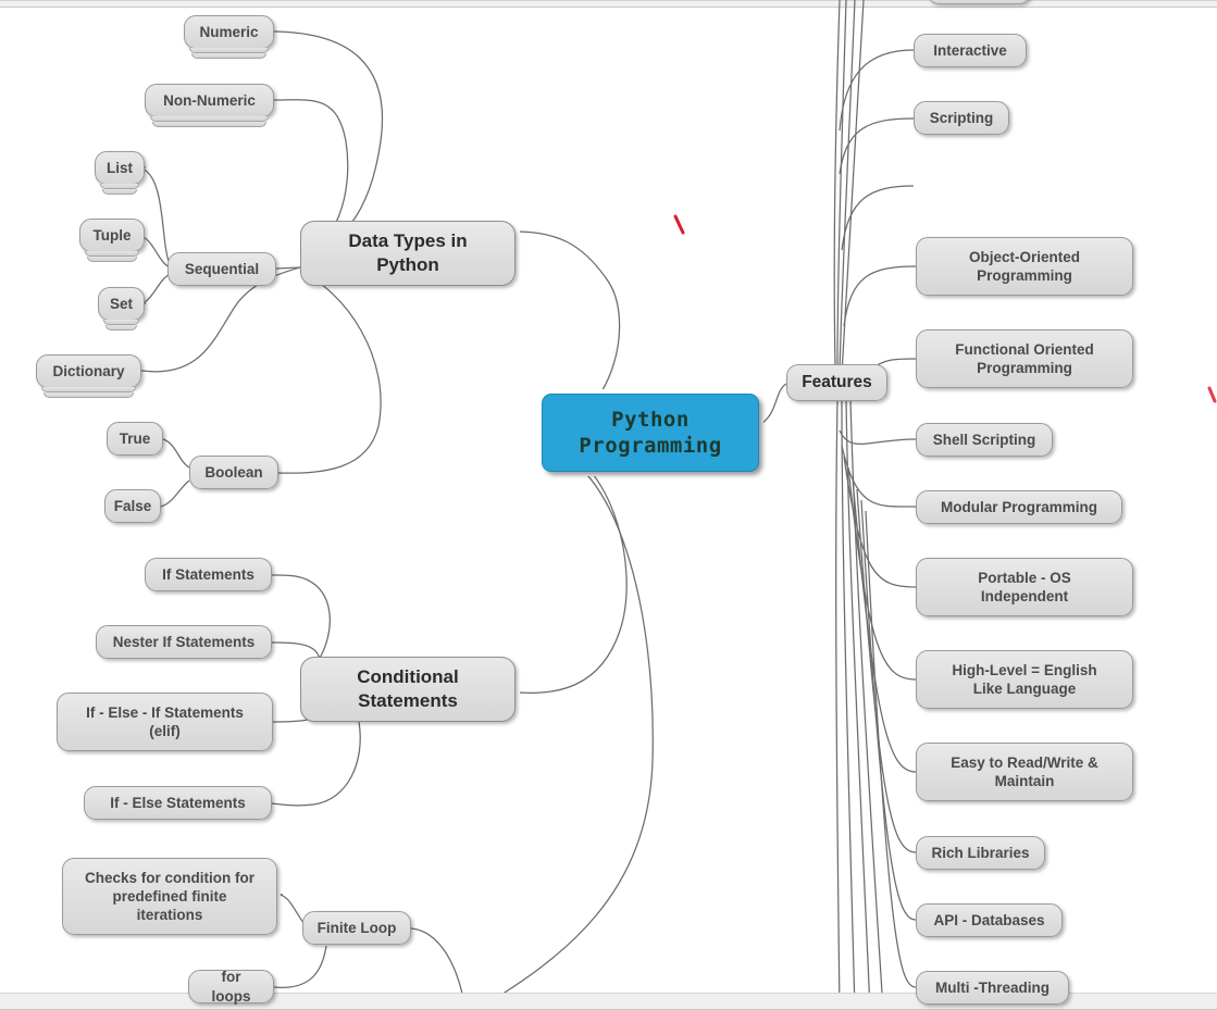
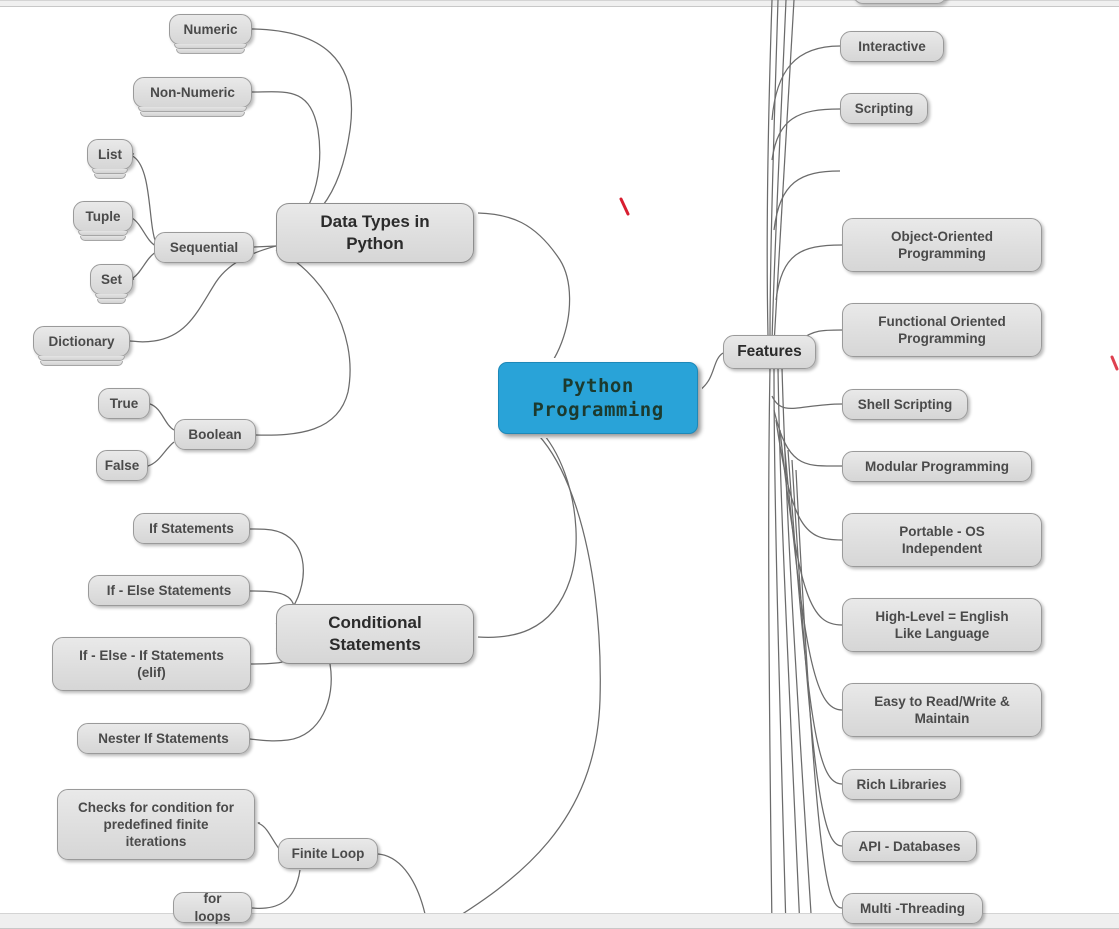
  Python
  Programming
  Data Types in
  Python
  Numeric
  Non-Numeric
  Sequential
  List
  Tuple
  Set
  Dictionary
  Boolean
  True
  False
  Conditional
  Statements
  If Statements
- Nester If Statements
+ If - Else Statements
  If - Else - If Statements
  (elif)
- If - Else Statements
+ Nester If Statements
  Finite Loop
  Checks for condition for
  predefined finite
  iterations
  for loops
  Features
  Interactive
  Scripting
  Object-Oriented
  Programming
  Functional Oriented
  Programming
  Shell Scripting
  Modular Programming
  Portable - OS
  Independent
  High-Level = English
  Like Language
  Easy to Read/Write &
  Maintain
  Rich Libraries
  API - Databases
  Multi -Threading
